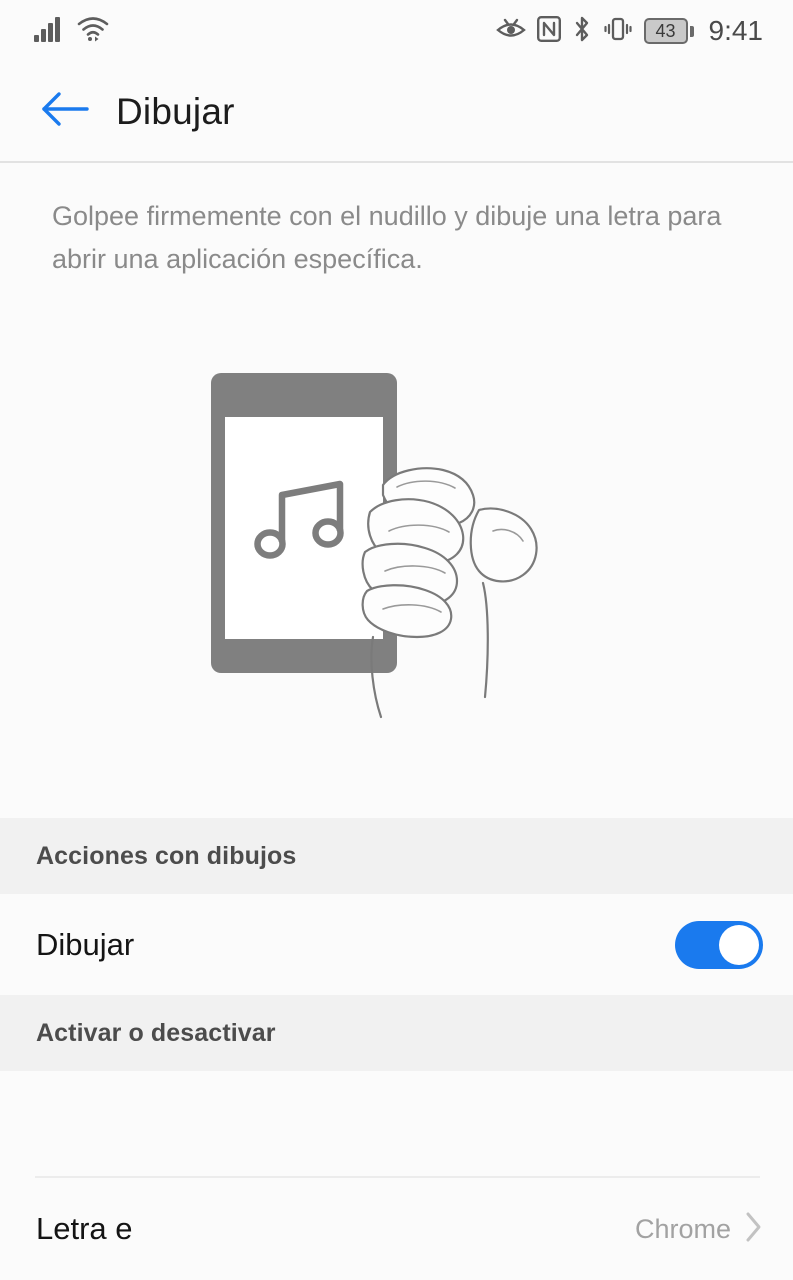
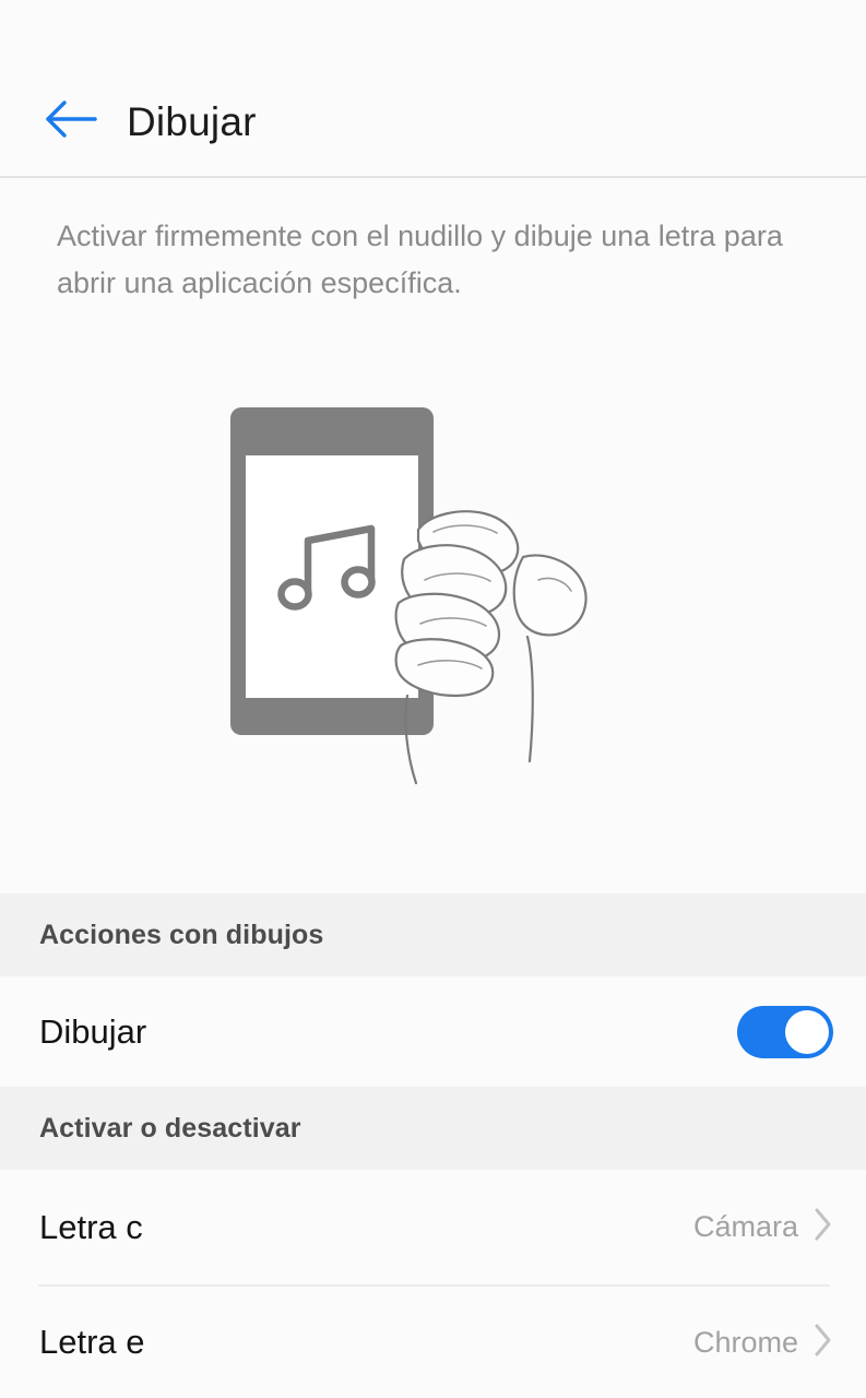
- 43
- 9:41
  Dibujar
- Golpee firmemente con el nudillo y dibuje una letra para abrir una aplicación específica.
+ Activar firmemente con el nudillo y dibuje una letra para abrir una aplicación específica.
  Acciones con dibujos
  Dibujar
  Activar o desactivar
+ Letra c
+ Cámara
  Letra e
  Chrome
